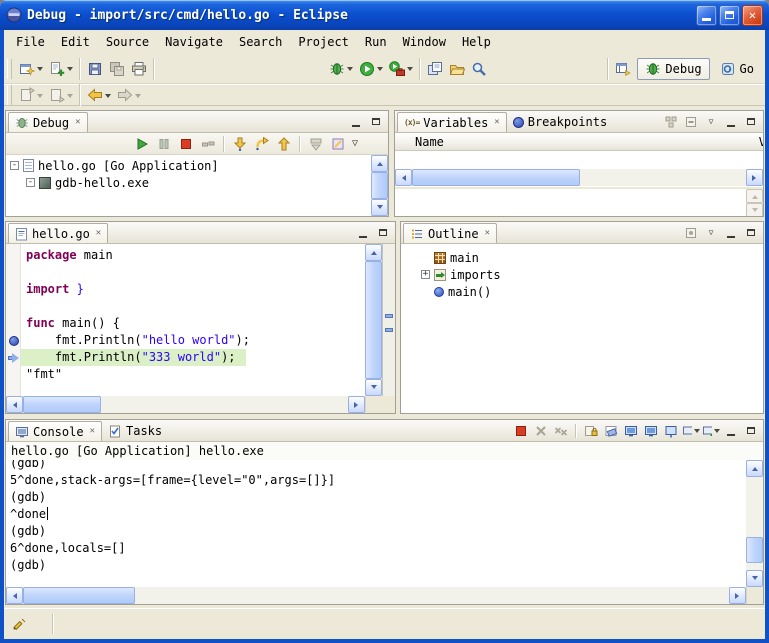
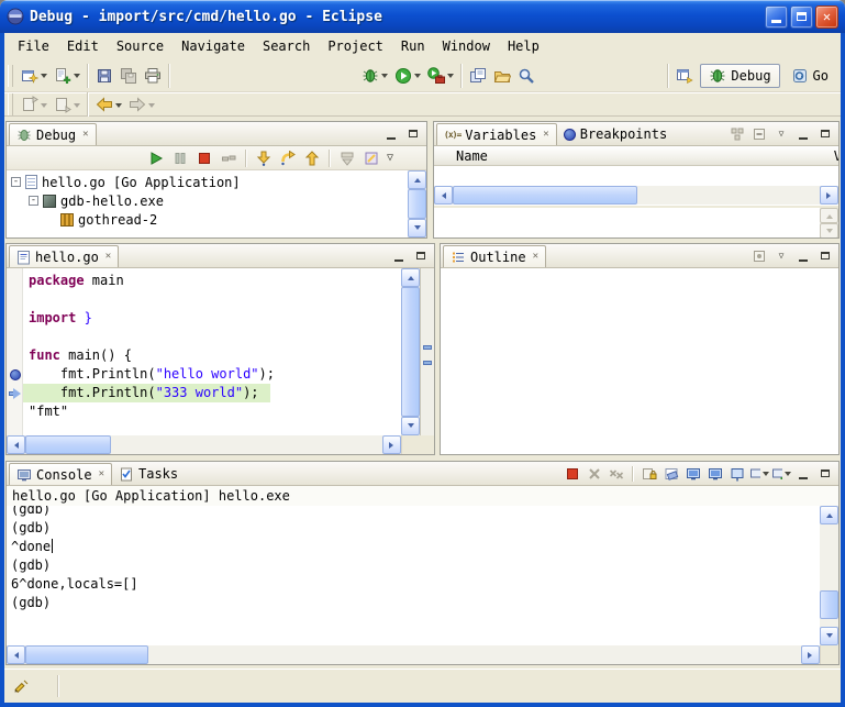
  Debug - import/src/cmd/hello.go - Eclipse
  File
  Edit
  Source
  Navigate
  Search
  Project
  Run
  Window
  Help
  Debug
  Go
  Debug
  ✕
  ▽
  -
  hello.go [Go Application]
  -
  gdb-hello.exe
+ gothread-2
  (x)=
  Variables
  ✕
  Breakpoints
  ▽
  Name
  V
  hello.go
  ✕
  package main
  import }
  func main() {
  fmt.Println("hello world");
  fmt.Println("333 world");
  "fmt"
  Outline
  ✕
  ▽
- main
- +
- imports
- main()
  Console
  ✕
  Tasks
  hello.go [Go Application] hello.exe
  (gdb)
- 5^done,stack-args=[frame={level="0",args=[]}]
  (gdb)
  ^done
  (gdb)
  6^done,locals=[]
  (gdb)
